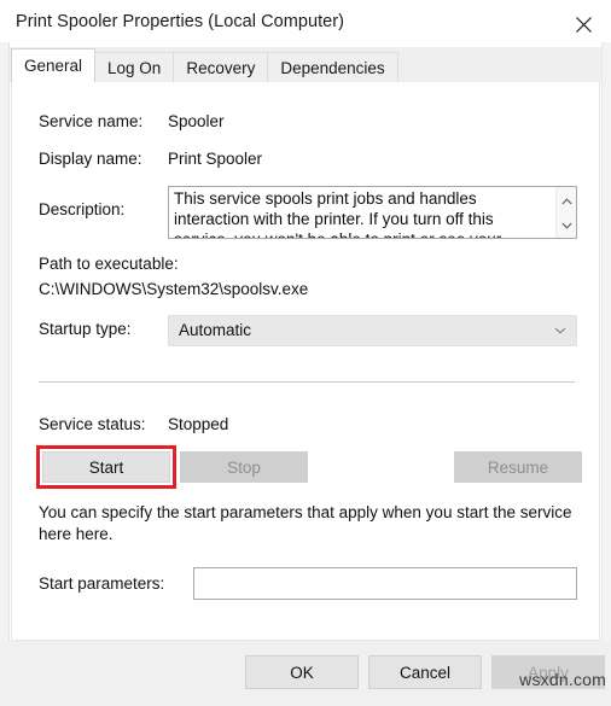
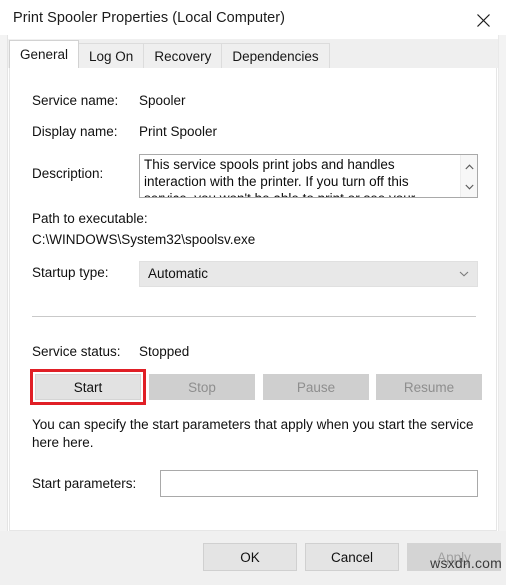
  Print Spooler Properties (Local Computer)
  General
  Log On
  Recovery
  Dependencies
  Service name:
  Spooler
  Display name:
  Print Spooler
  Description:
  Path to executable:
  C:\WINDOWS\System32\spoolsv.exe
  Startup type:
  Automatic
  Service status:
  Stopped
  Start
  Stop
+ Pause
  Resume
  You can specify the start parameters that apply when you start the service here here.
  Start parameters:
  OK
  Cancel
  Apply
  wsxdn.com
